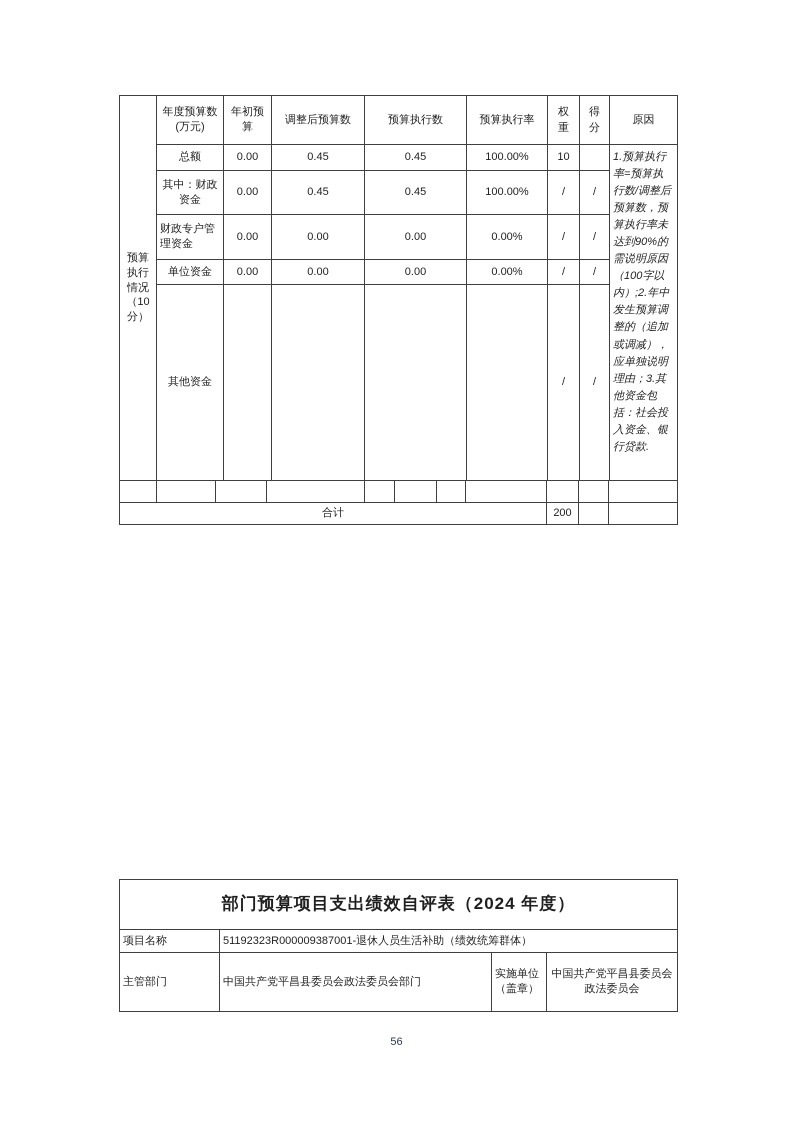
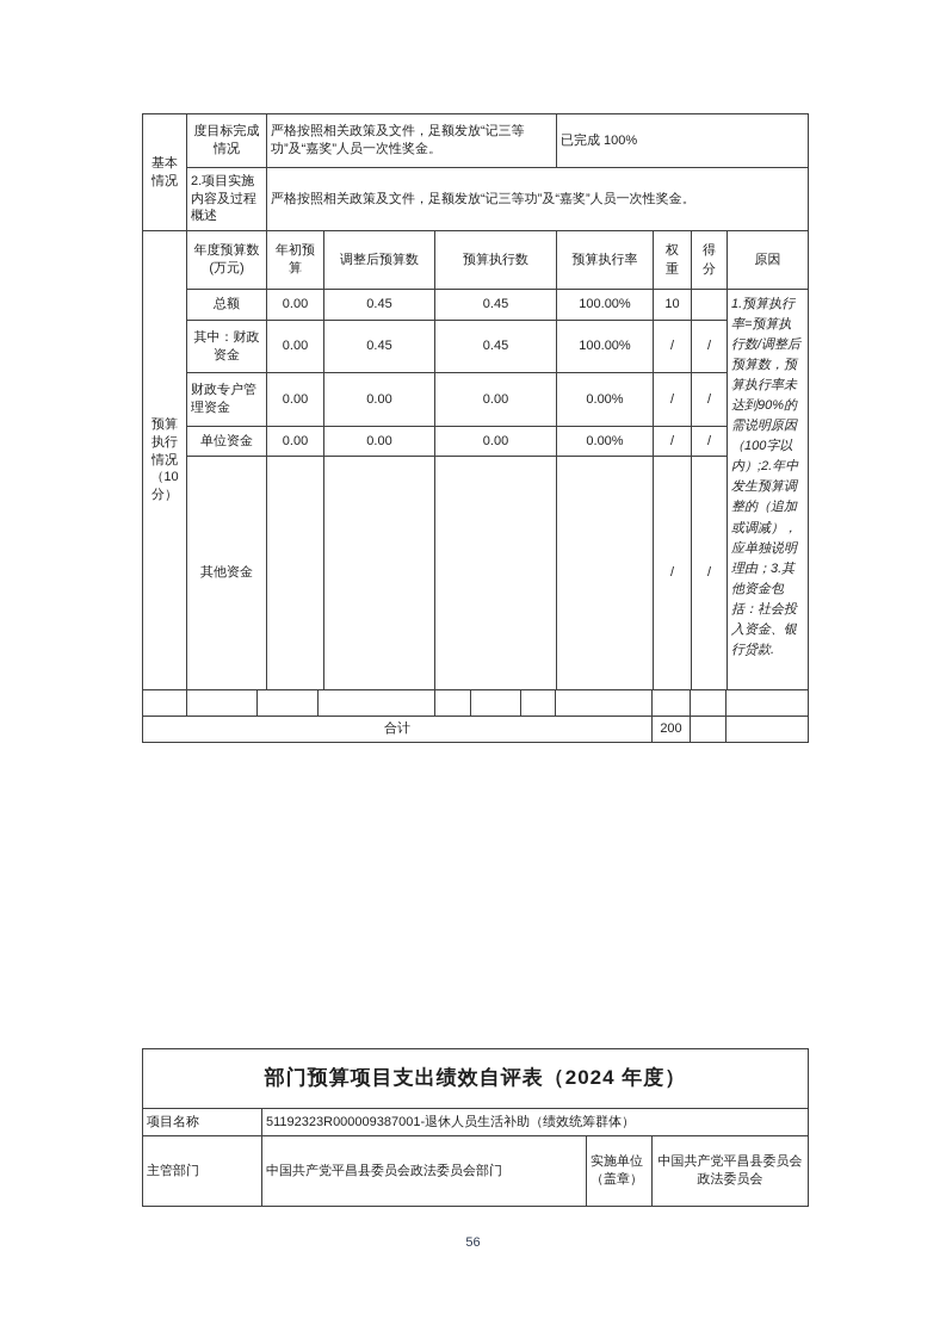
+ 基本情况	度目标完成情况	严格按照相关政策及文件，足额发放“记三等功”及“嘉奖”人员一次性奖金。	已完成 100%
+ 2.项目实施内容及过程概述	严格按照相关政策及文件，足额发放“记三等功”及“嘉奖”人员一次性奖金。
  预算执行情况（10分）	年度预算数(万元)	年初预算	调整后预算数	预算执行数	预算执行率	权重	得分	原因
  总额	0.00	0.45	0.45	100.00%	10		1.预算执行率=预算执行数/调整后预算数，预算执行率未达到90%的需说明原因（100字以内）;2.年中发生预算调整的（追加或调减），应单独说明理由；3.其他资金包括：社会投入资金、银行贷款.
  其中：财政资金	0.00	0.45	0.45	100.00%	/	/
  财政专户管理资金	0.00	0.00	0.00	0.00%	/	/
  单位资金	0.00	0.00	0.00	0.00%	/	/
  其他资金					/	/
  合计	200
  部门预算项目支出绩效自评表（2024 年度）
  项目名称	51192323R000009387001-退休人员生活补助（绩效统筹群体）
  主管部门	中国共产党平昌县委员会政法委员会部门	实施单位（盖章）	中国共产党平昌县委员会政法委员会
  56
